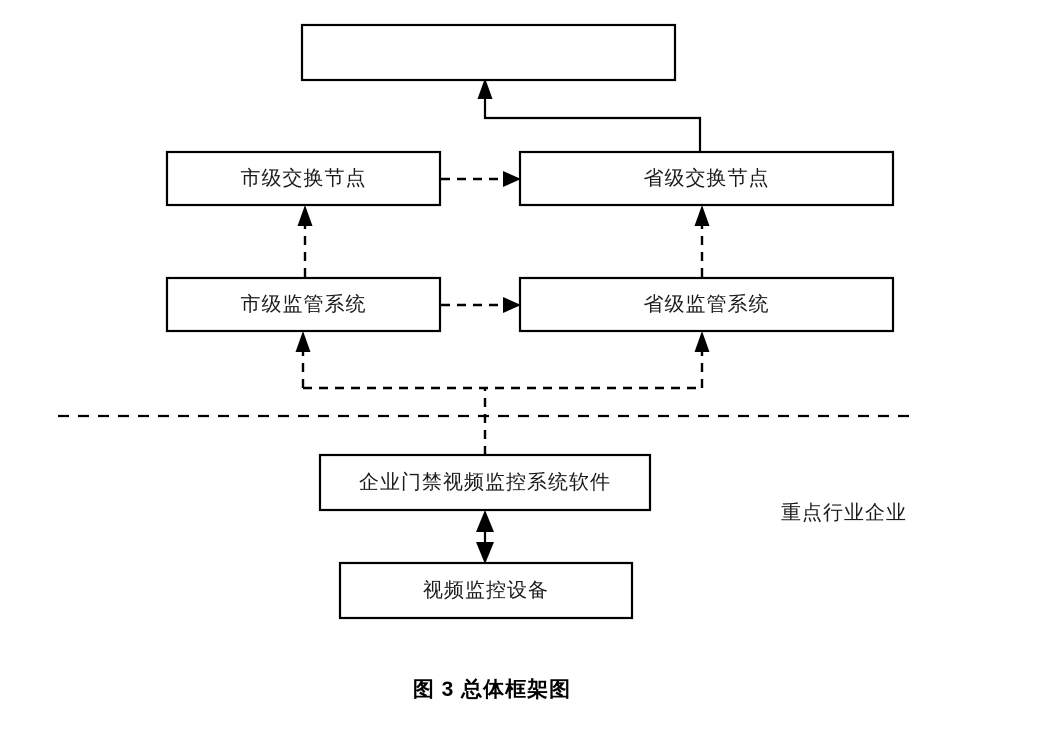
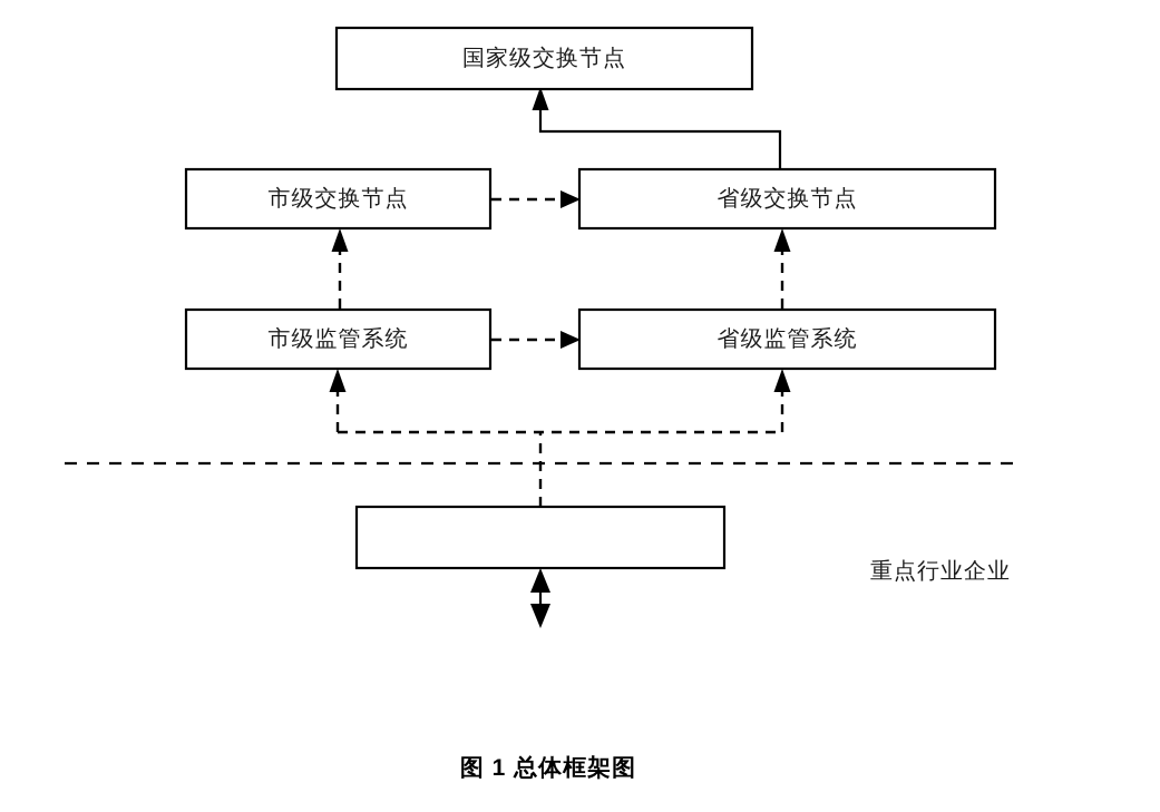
+ 国家级交换节点
  市级交换节点
  省级交换节点
  市级监管系统
  省级监管系统
- 企业门禁视频监控系统软件
- 视频监控设备
  重点行业企业
- 图 3 总体框架图
+ 图 1 总体框架图
